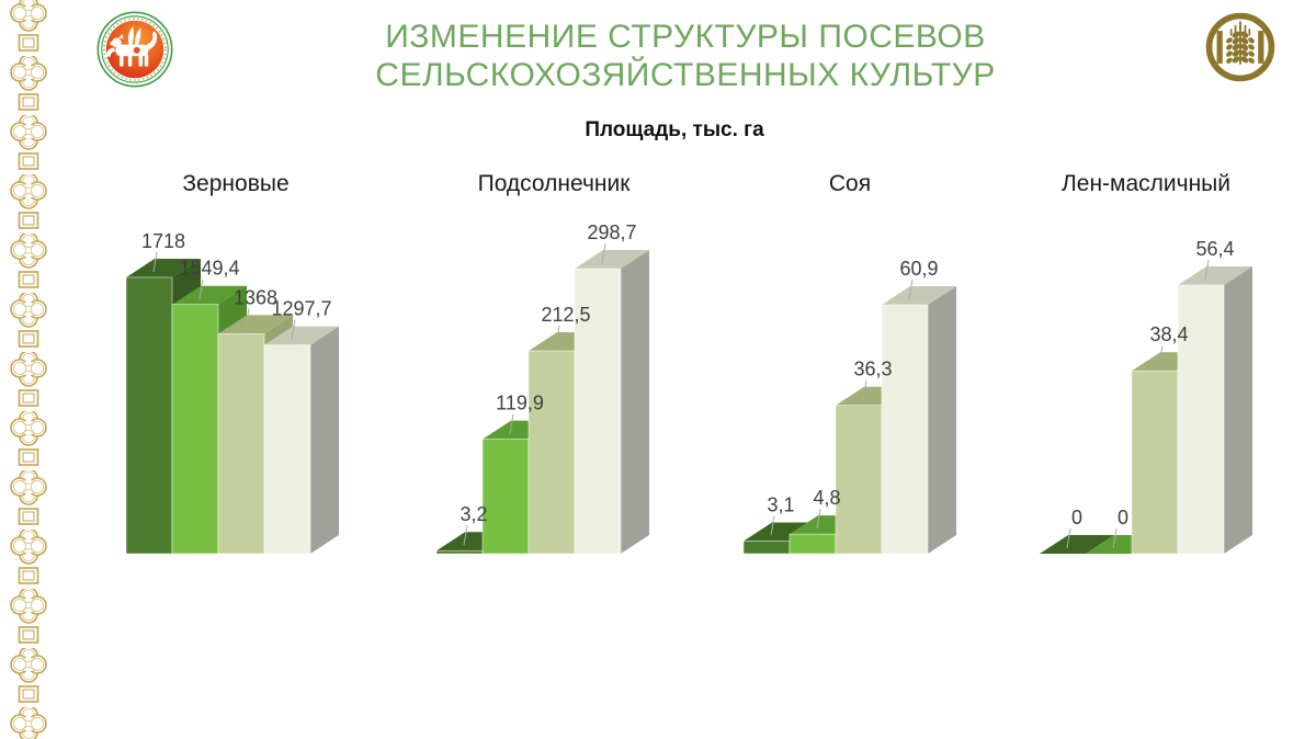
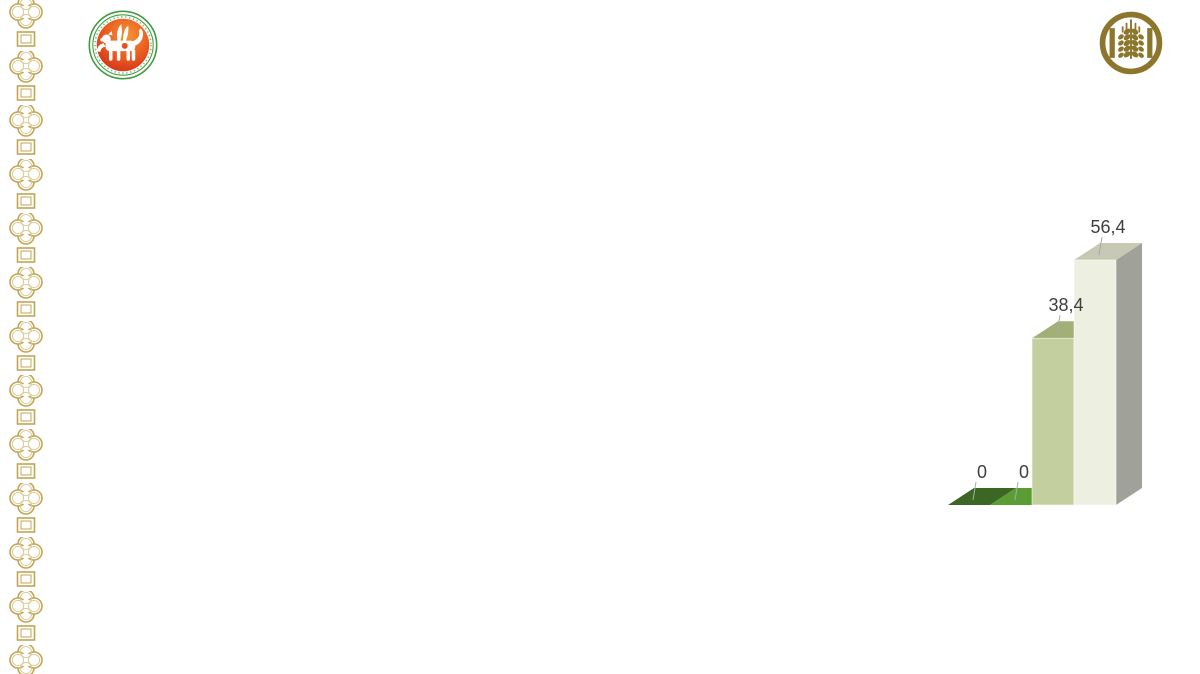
- ИЗМЕНЕНИЕ СТРУКТУРЫ ПОСЕВОВ
- СЕЛЬСКОХОЗЯЙСТВЕННЫХ КУЛЬТУР
- Площадь, тыс. га
- Зерновые
- 1718
- 1549,4
- 1368
- 1297,7
- Подсолнечник
- 3,2
- 119,9
- 212,5
- 298,7
- Соя
- 3,1
- 4,8
- 36,3
- 60,9
- Лен-масличный
  0
  0
  38,4
  56,4
